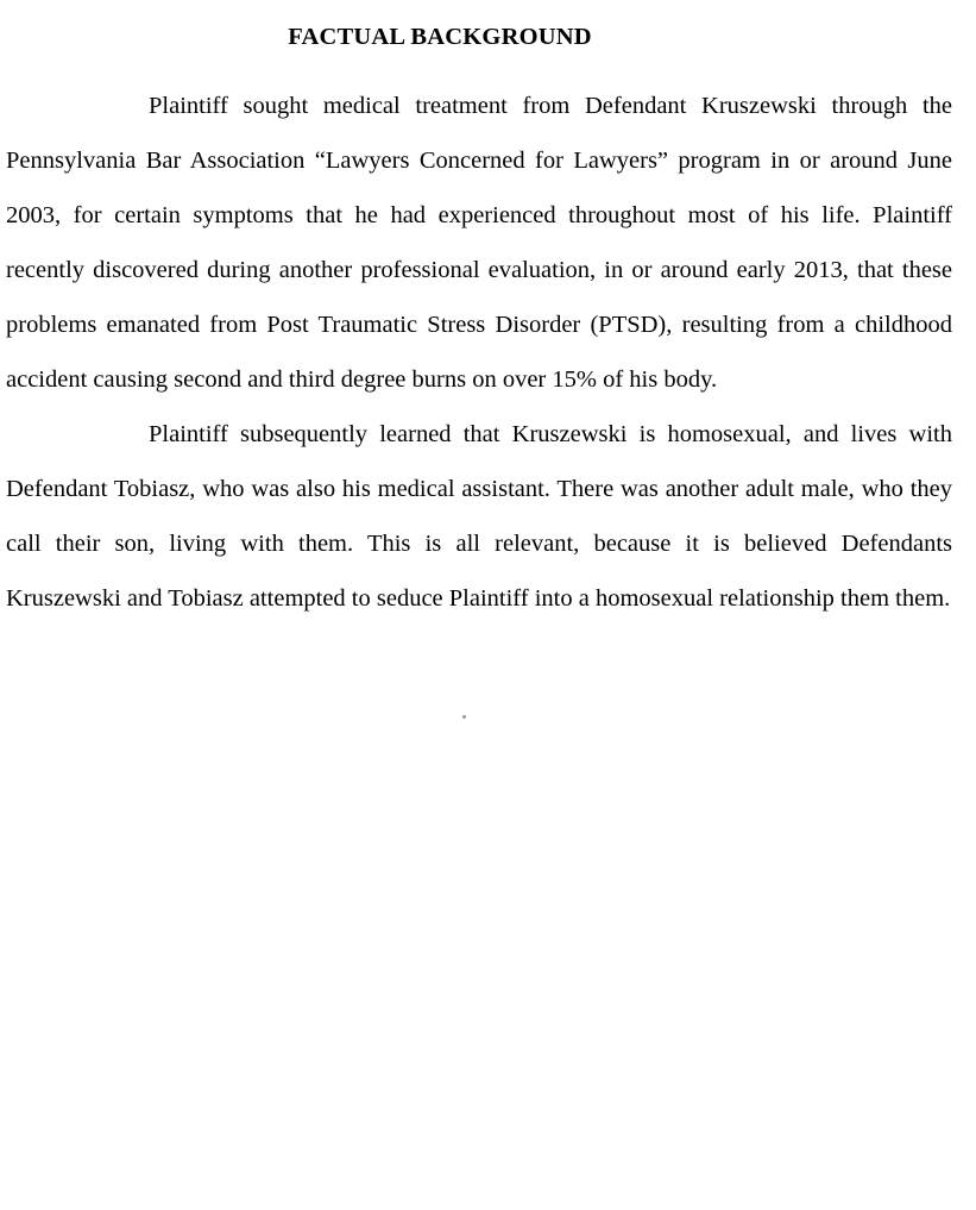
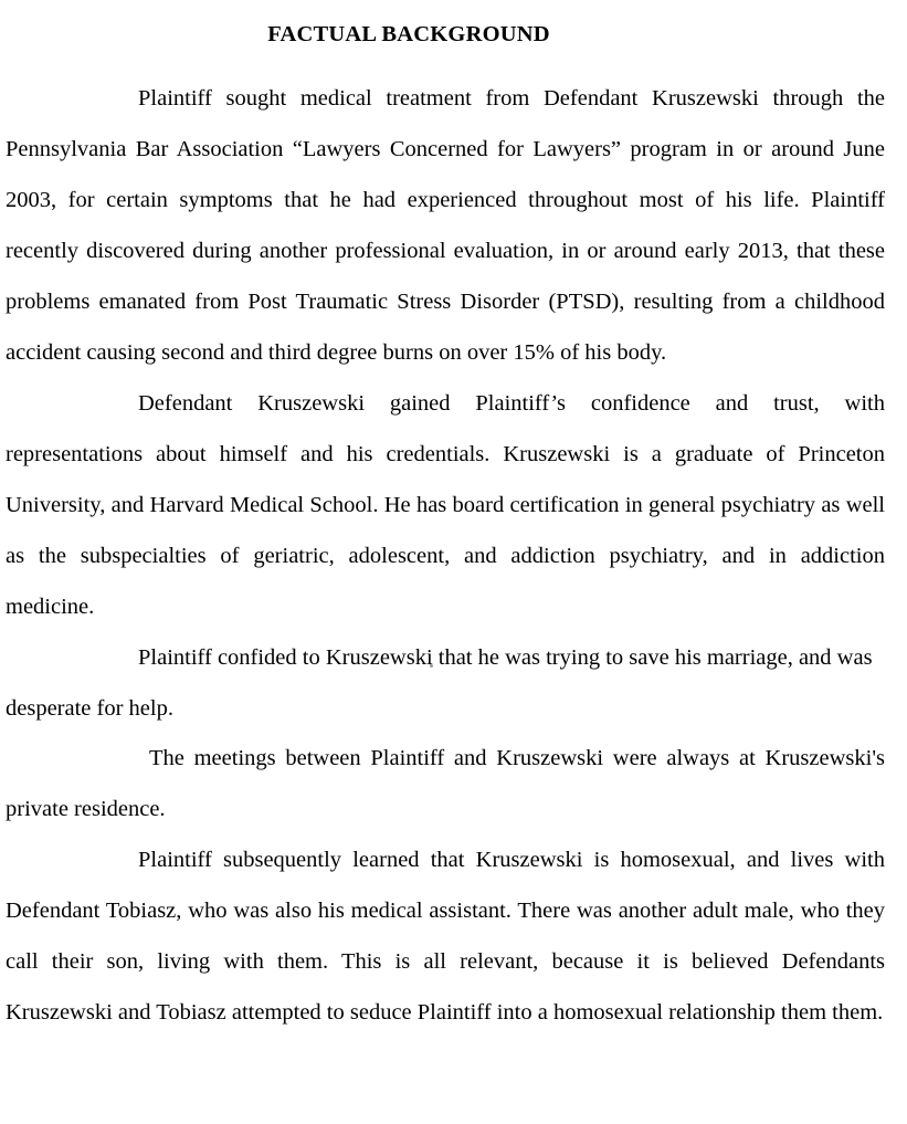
  FACTUAL BACKGROUND
  Plaintiff sought medical treatment from Defendant Kruszewski through the Pennsylvania Bar Association “Lawyers Concerned for Lawyers” program in or around June 2003, for certain symptoms that he had experienced throughout most of his life. Plaintiff recently discovered during another professional evaluation, in or around early 2013, that these problems emanated from Post Traumatic Stress Disorder (PTSD), resulting from a childhood accident causing second and third degree burns on over 15% of his body.
+ Defendant Kruszewski gained Plaintiff’s confidence and trust, with representations about himself and his credentials. Kruszewski is a graduate of Princeton University, and Harvard Medical School. He has board certification in general psychiatry as well as the subspecialties of geriatric, adolescent, and addiction psychiatry, and in addiction medicine.
+ Plaintiff confided to Kruszewski that he was trying to save his marriage, and was desperate for help.
+ The meetings between Plaintiff and Kruszewski were always at Kruszewski's private residence.
  Plaintiff subsequently learned that Kruszewski is homosexual, and lives with Defendant Tobiasz, who was also his medical assistant. There was another adult male, who they call their son, living with them. This is all relevant, because it is believed Defendants Kruszewski and Tobiasz attempted to seduce Plaintiff into a homosexual relationship them them.
